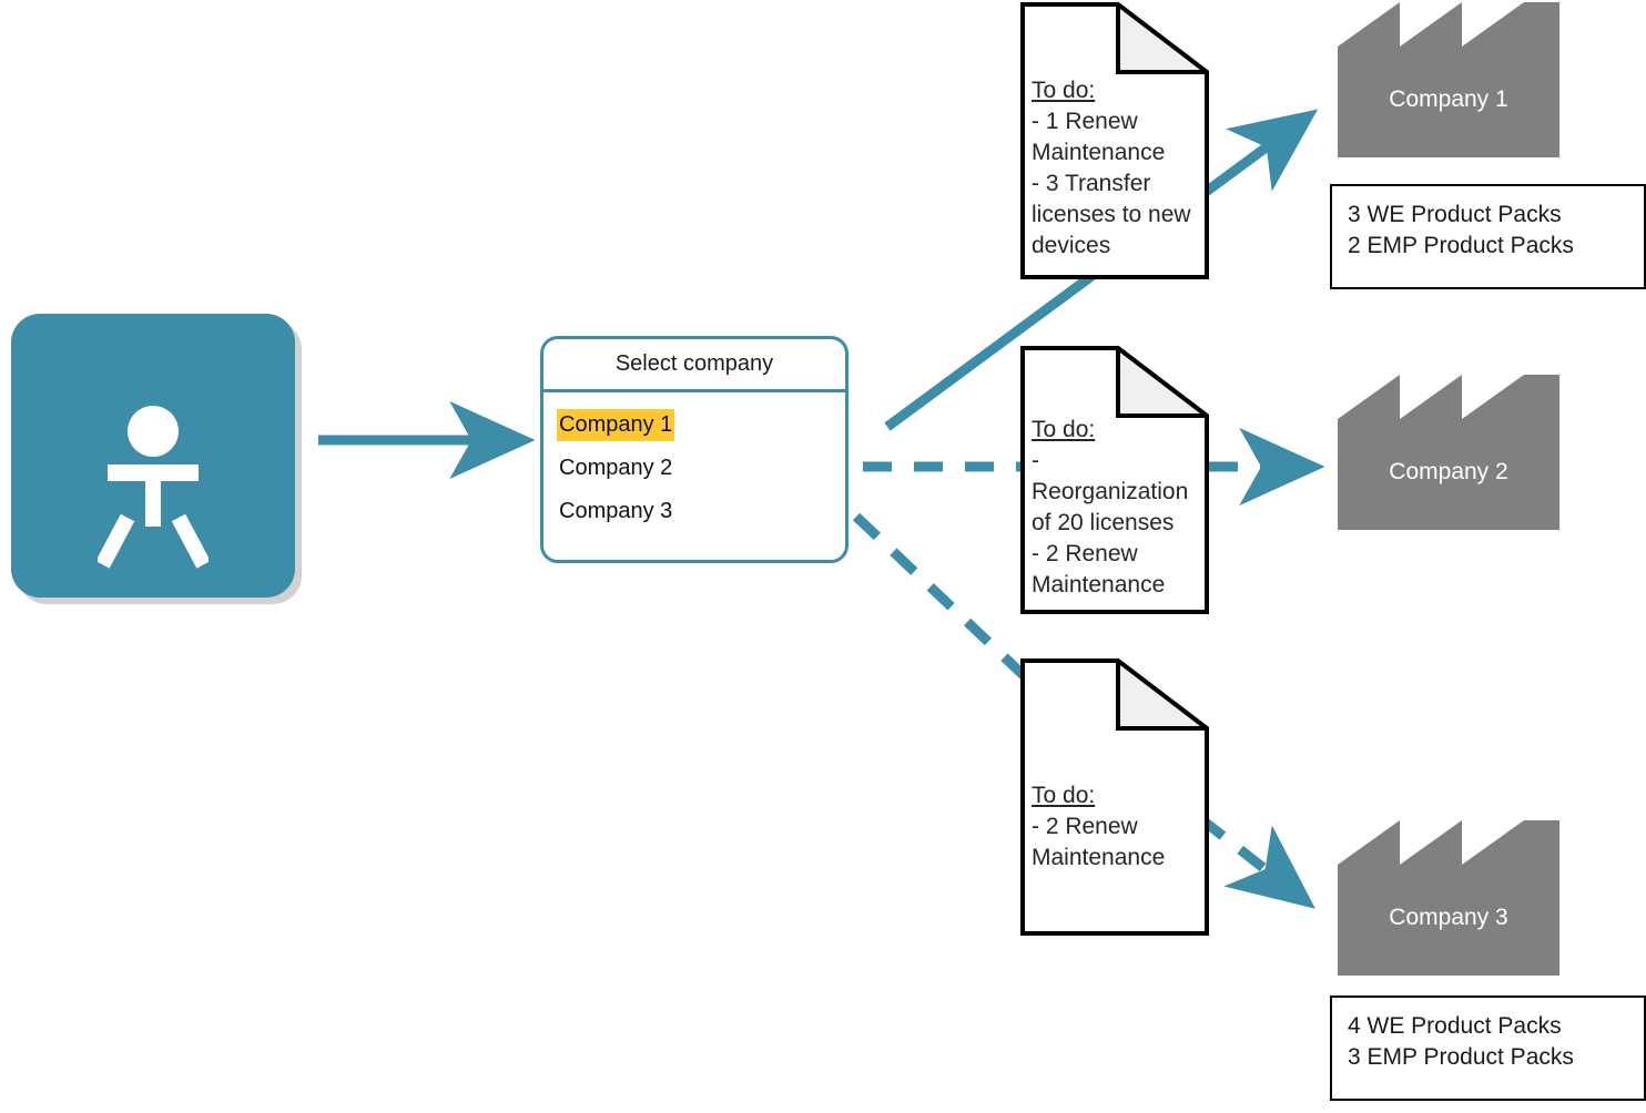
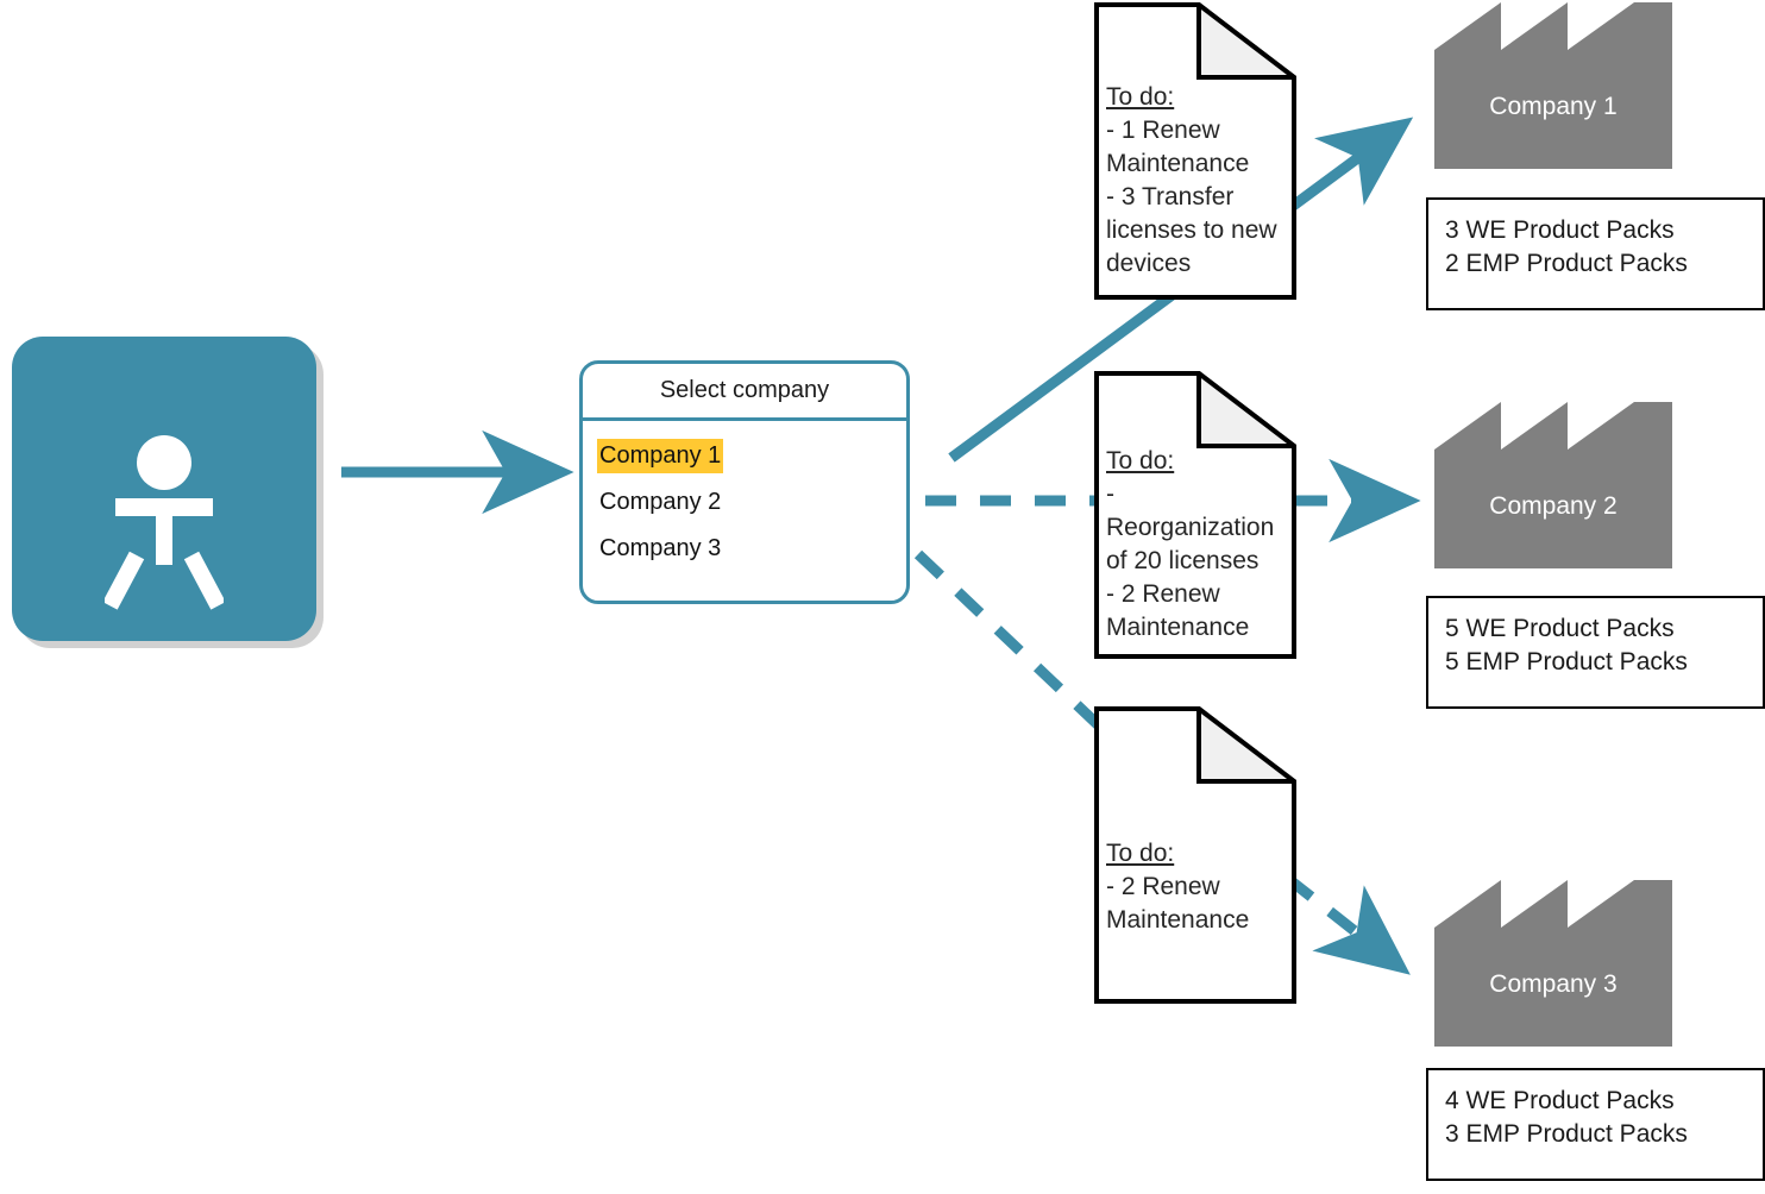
  Select company
  Company 1
  Company 2
  Company 3
  To do:
  - 1 Renew Maintenance
  - 3 Transfer licenses to new devices
  To do:
  - Reorganization of 20 licenses
  - 2 Renew Maintenance
  To do:
  - 2 Renew Maintenance
  Company 1
  3 WE Product Packs
  2 EMP Product Packs
  Company 2
+ 5 WE Product Packs
+ 5 EMP Product Packs
  Company 3
  4 WE Product Packs
  3 EMP Product Packs
